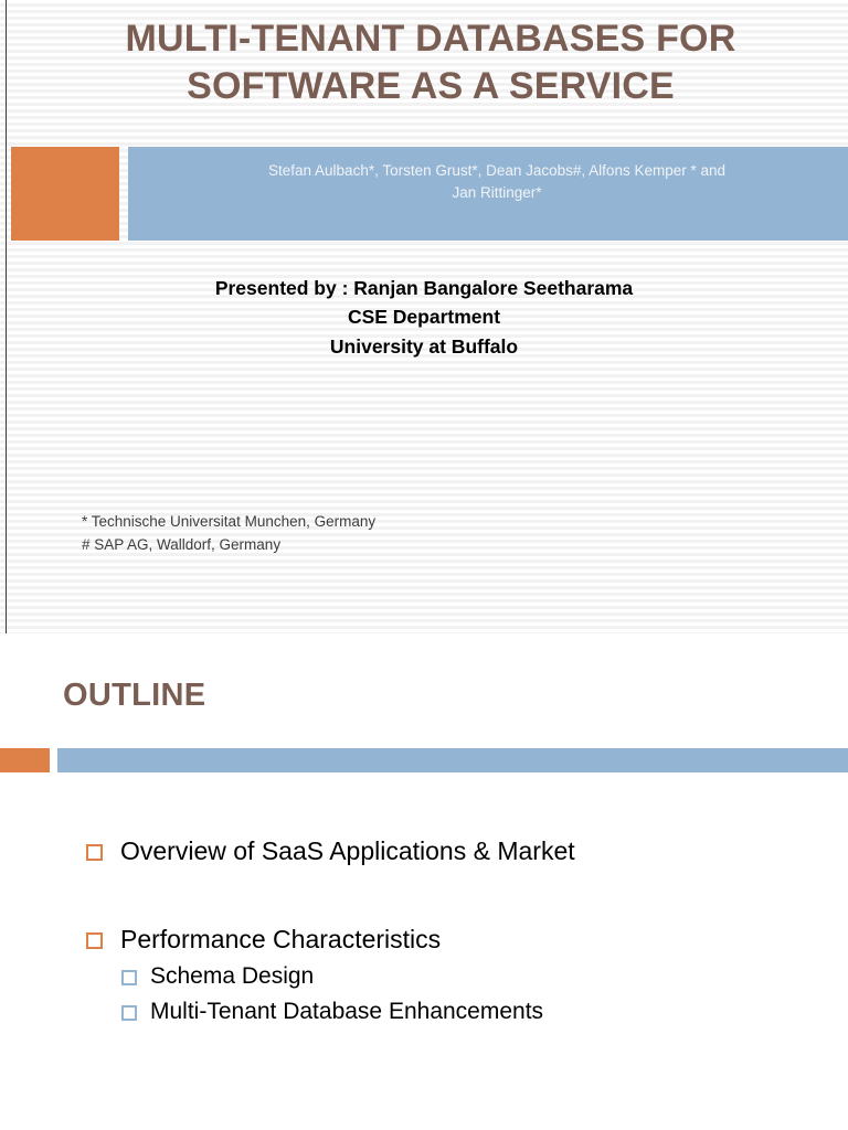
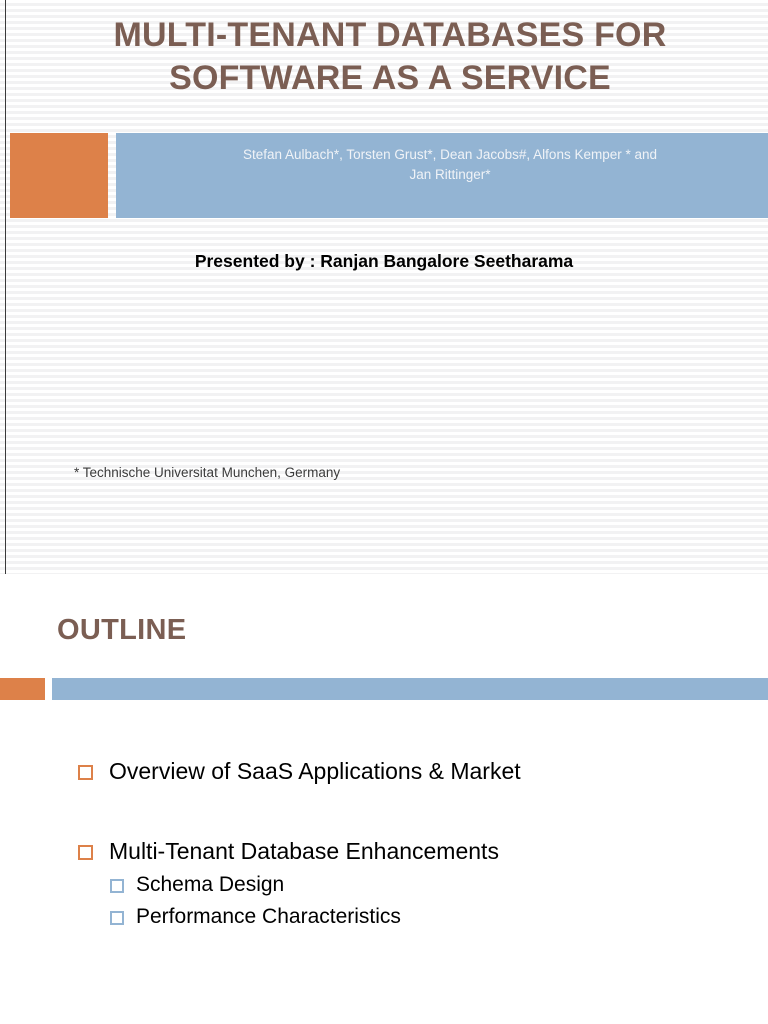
  MULTI-TENANT DATABASES FOR
  SOFTWARE AS A SERVICE
  Stefan Aulbach*, Torsten Grust*, Dean Jacobs#, Alfons Kemper * and
  Jan Rittinger*
  Presented by : Ranjan Bangalore Seetharama
- CSE Department
- University at Buffalo
  * Technische Universitat Munchen, Germany
- # SAP AG, Walldorf, Germany
  OUTLINE
  Overview of SaaS Applications & Market
- Performance Characteristics
+ Multi-Tenant Database Enhancements
  Schema Design
- Multi-Tenant Database Enhancements
+ Performance Characteristics
